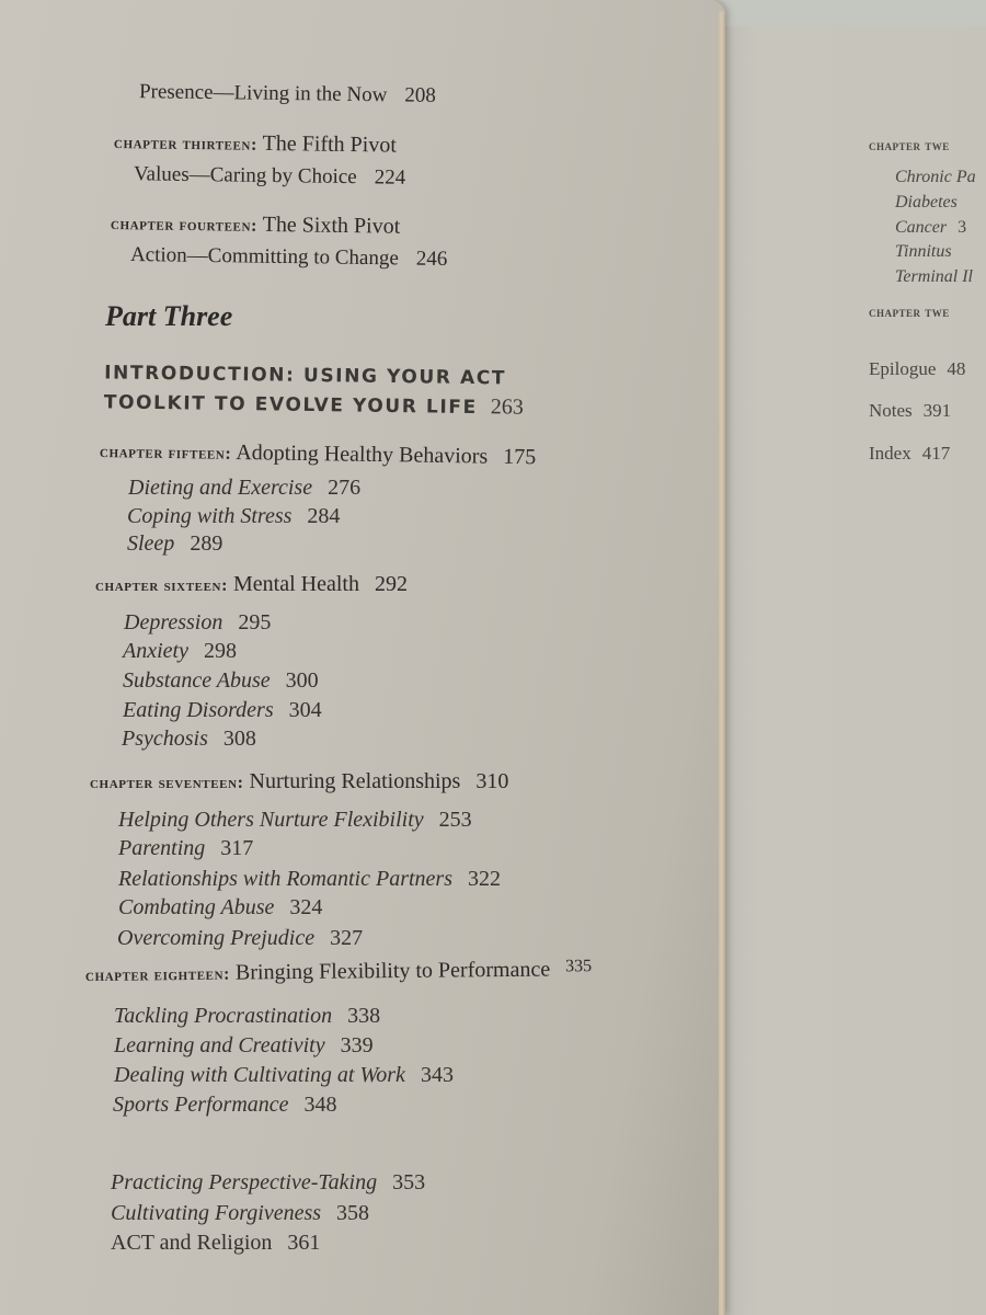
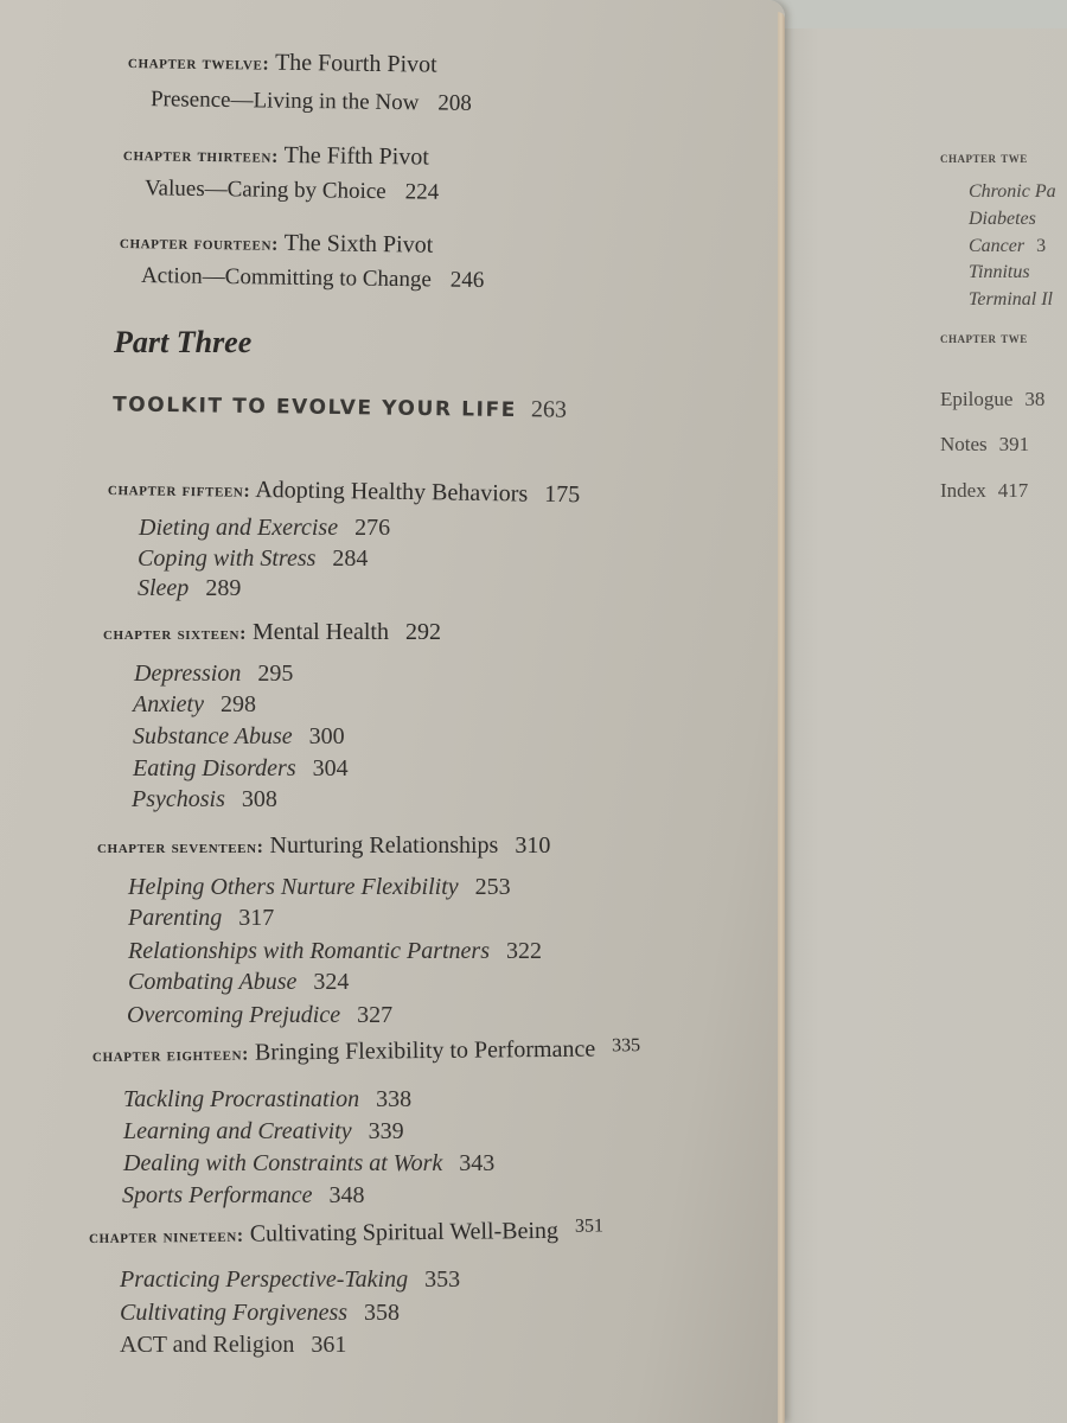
  chapter twe
  Chronic Pa
  Diabetes
  Cancer 3
  Tinnitus
  Terminal Il
  chapter twe
- Epilogue 48
+ Epilogue 38
  Notes 391
  Index 417
+ chapter twelve: The Fourth Pivot
  Presence—Living in the Now 208
  chapter thirteen: The Fifth Pivot
  Values—Caring by Choice 224
  chapter fourteen: The Sixth Pivot
  Action—Committing to Change 246
  Part Three
- INTRODUCTION: USING YOUR ACT
  TOOLKIT TO EVOLVE YOUR LIFE 263
  chapter fifteen: Adopting Healthy Behaviors 175
  Dieting and Exercise 276
  Coping with Stress 284
  Sleep 289
  chapter sixteen: Mental Health 292
  Depression 295
  Anxiety 298
  Substance Abuse 300
  Eating Disorders 304
  Psychosis 308
  chapter seventeen: Nurturing Relationships 310
  Helping Others Nurture Flexibility 253
  Parenting 317
  Relationships with Romantic Partners 322
  Combating Abuse 324
  Overcoming Prejudice 327
  chapter eighteen: Bringing Flexibility to Performance 335
  Tackling Procrastination 338
  Learning and Creativity 339
- Dealing with Cultivating at Work 343
+ Dealing with Constraints at Work 343
  Sports Performance 348
+ chapter nineteen: Cultivating Spiritual Well-Being 351
  Practicing Perspective-Taking 353
  Cultivating Forgiveness 358
  ACT and Religion 361
